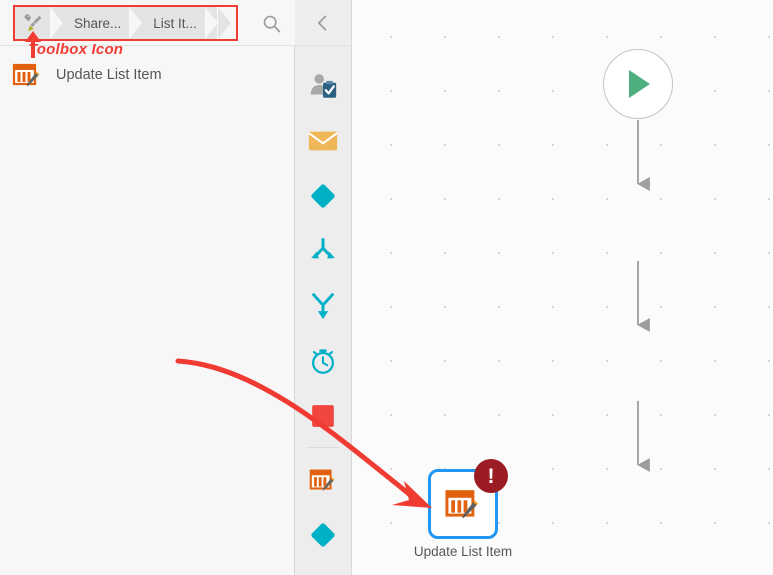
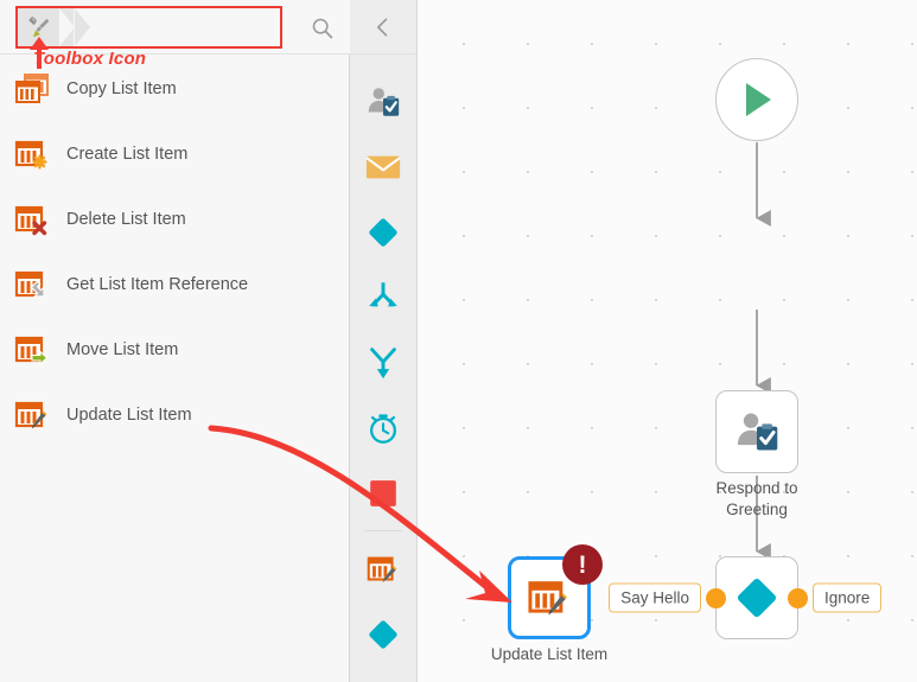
- Share...
- List It...
  Toolbox Icon
+ Copy List Item
+ Create List Item
+ Delete List Item
+ Get List Item Reference
+ Move List Item
  Update List Item
+ Respond to Greeting
+ Say Hello
+ Ignore
  !
  Update List Item
